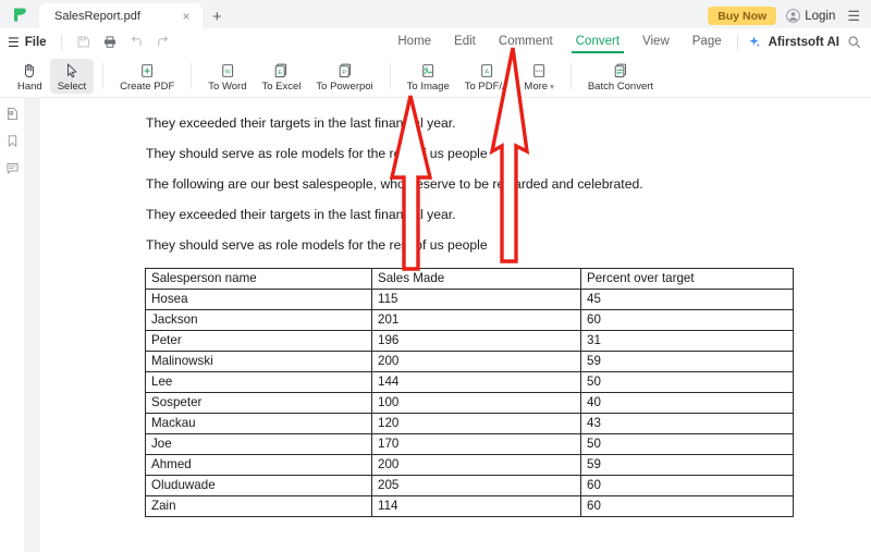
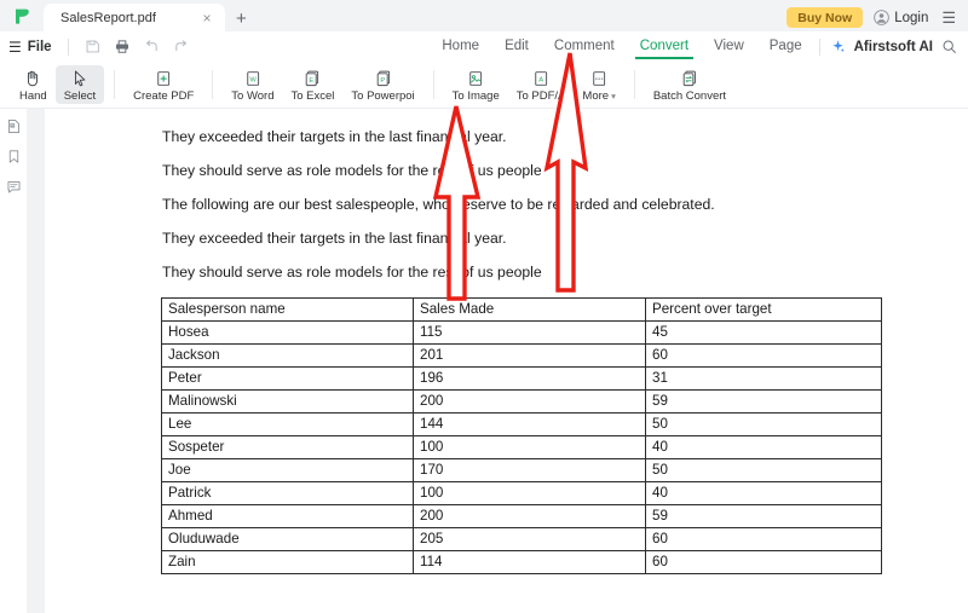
  SalesReport.pdf
  ×
  +
  Buy Now
  Login
  ☰
  ☰
  File
  Home
  Edit
  Comment
  Convert
  View
  Page
  Afirstsoft AI
  Hand
  Select
  Create PDF
  To Word
  To Excel
  To Powerpoi
  To Image
  To PDF/
  More ▾
  Batch Convert
  They exceeded their targets in the last finanl year.
  They should serve as role models for the r us people
  The following are our best salespeople, whoserve to be rrded and celebrated.
  They exceeded their targets in the last finanl year.
  They should serve as role models for the ref us people
  Salesperson name	Sales Made	Percent over target
  Hosea	115	45
  Jackson	201	60
  Peter	196	31
  Malinowski	200	59
  Lee	144	50
  Sospeter	100	40
- Mackau	120	43
  Joe	170	50
+ Patrick	100	40
  Ahmed	200	59
  Oluduwade	205	60
  Zain	114	60
